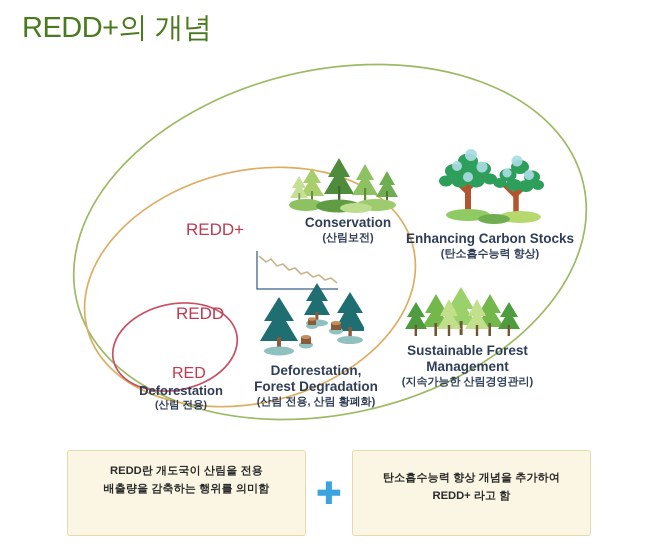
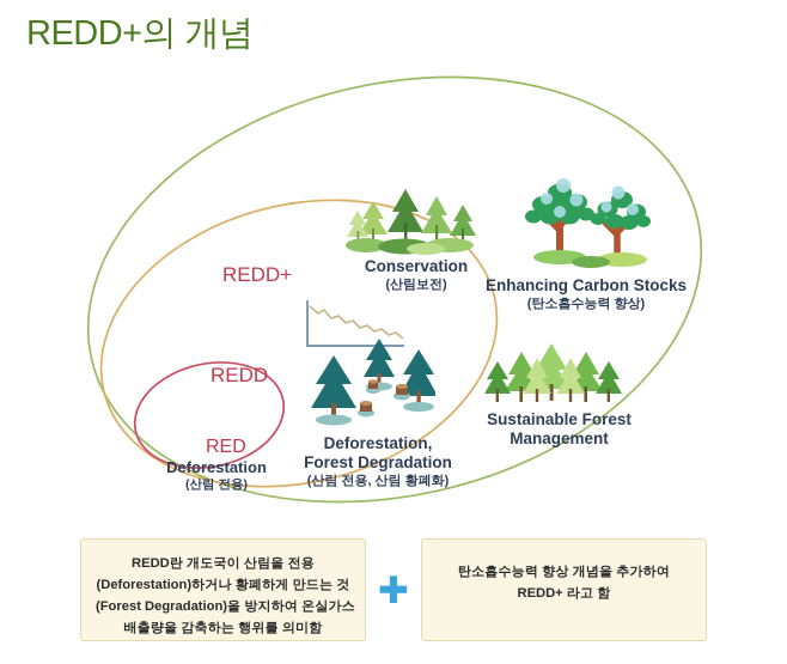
  REDD+의 개념
  REDD+
  REDD
  RED
  Deforestation
  (산림 전용)
  Deforestation,
  Forest Degradation
  (산림 전용, 산림 황폐화)
  Conservation
  (산림보전)
  Enhancing Carbon Stocks
  (탄소흡수능력 향상)
  Sustainable Forest
  Management
- (지속가능한 산림경영관리)
  REDD란 개도국이 산림을 전용
+ (Deforestation)하거나 황폐하게 만드는 것
+ (Forest Degradation)을 방지하여 온실가스
  배출량을 감축하는 행위를 의미함
  ✚
  탄소흡수능력 향상 개념을 추가하여
  REDD+ 라고 함
